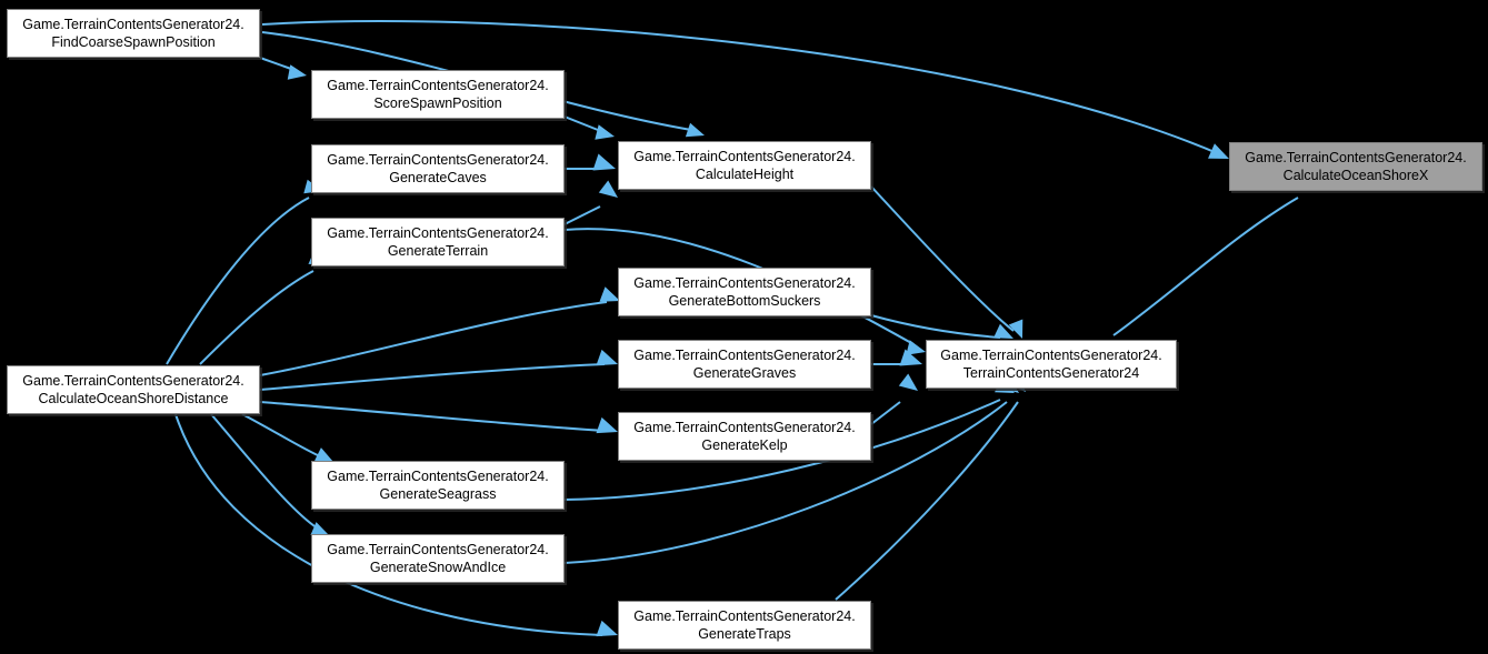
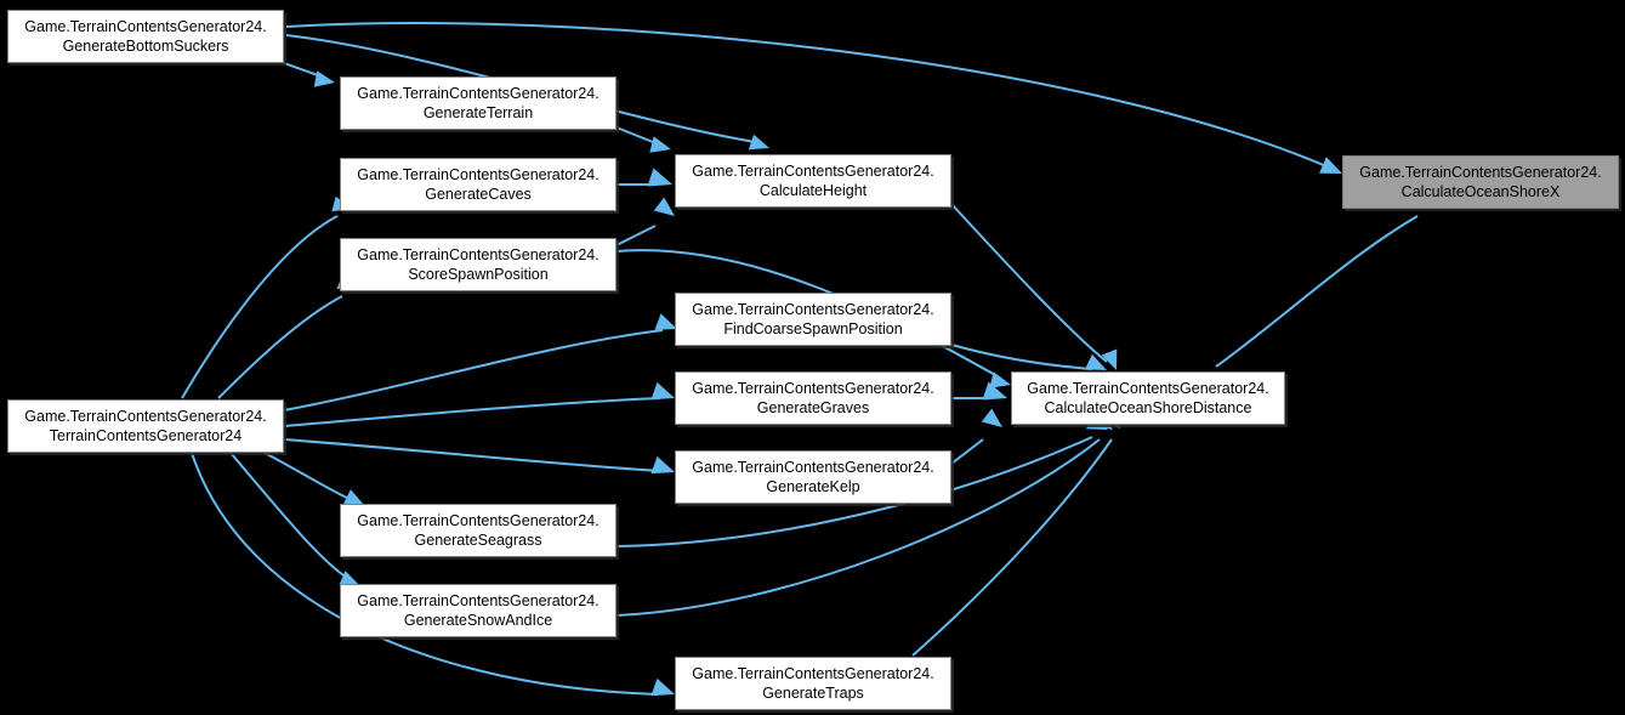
  Game.TerrainContentsGenerator24.
- FindCoarseSpawnPosition
+ GenerateBottomSuckers
  Game.TerrainContentsGenerator24.
- ScoreSpawnPosition
+ GenerateTerrain
  Game.TerrainContentsGenerator24.
  GenerateCaves
  Game.TerrainContentsGenerator24.
- GenerateTerrain
+ ScoreSpawnPosition
  Game.TerrainContentsGenerator24.
- CalculateOceanShoreDistance
+ TerrainContentsGenerator24
  Game.TerrainContentsGenerator24.
  GenerateSeagrass
  Game.TerrainContentsGenerator24.
  GenerateSnowAndIce
  Game.TerrainContentsGenerator24.
  CalculateHeight
  Game.TerrainContentsGenerator24.
- GenerateBottomSuckers
+ FindCoarseSpawnPosition
  Game.TerrainContentsGenerator24.
  GenerateGraves
  Game.TerrainContentsGenerator24.
  GenerateKelp
  Game.TerrainContentsGenerator24.
  GenerateTraps
  Game.TerrainContentsGenerator24.
- TerrainContentsGenerator24
+ CalculateOceanShoreDistance
  Game.TerrainContentsGenerator24.
  CalculateOceanShoreX
